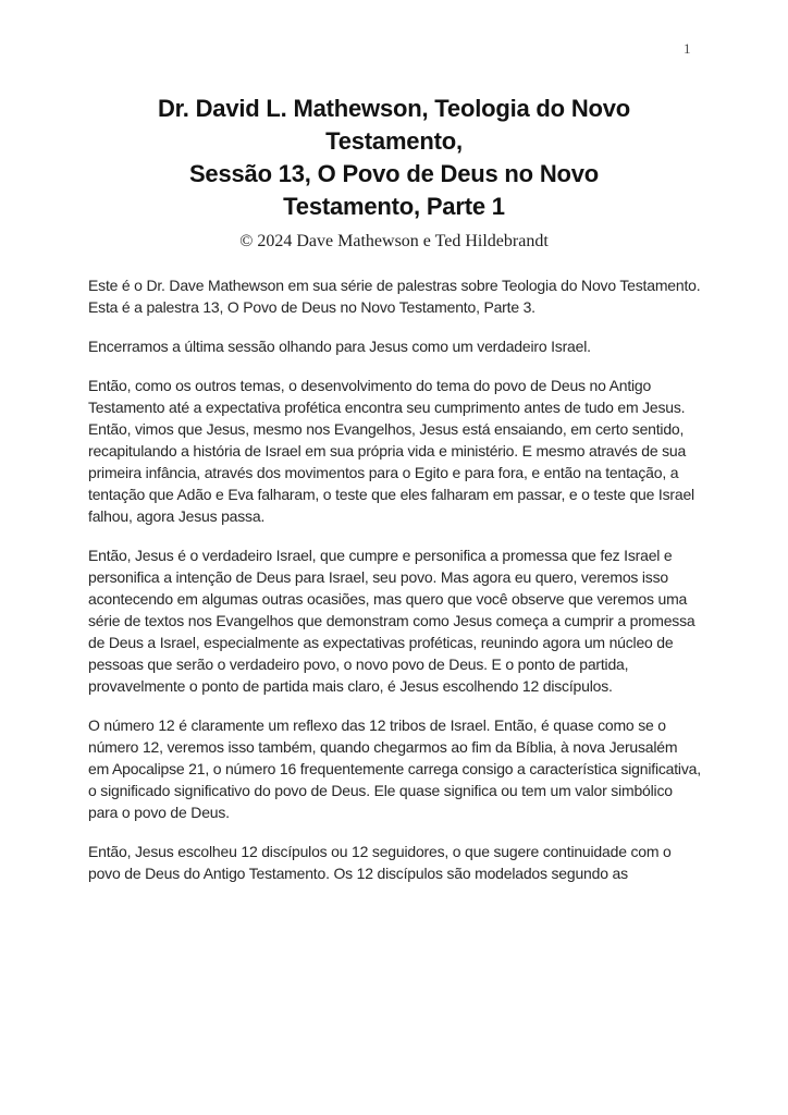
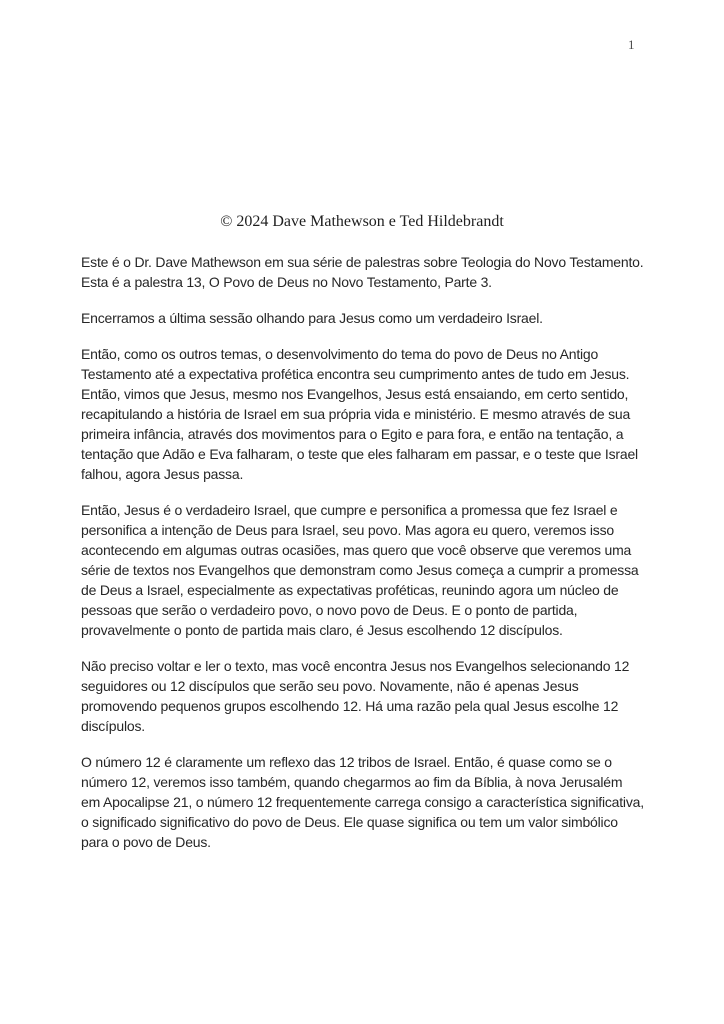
  1
- Dr. David L. Mathewson, Teologia do Novo
- Testamento,
- Sessão 13, O Povo de Deus no Novo
- Testamento, Parte 1
  © 2024 Dave Mathewson e Ted Hildebrandt
  Este é o Dr. Dave Mathewson em sua série de palestras sobre Teologia do Novo Testamento. Esta é a palestra 13, O Povo de Deus no Novo Testamento, Parte 3.
  Encerramos a última sessão olhando para Jesus como um verdadeiro Israel.
  Então, como os outros temas, o desenvolvimento do tema do povo de Deus no Antigo Testamento até a expectativa profética encontra seu cumprimento antes de tudo em Jesus. Então, vimos que Jesus, mesmo nos Evangelhos, Jesus está ensaiando, em certo sentido, recapitulando a história de Israel em sua própria vida e ministério. E mesmo através de sua primeira infância, através dos movimentos para o Egito e para fora, e então na tentação, a tentação que Adão e Eva falharam, o teste que eles falharam em passar, e o teste que Israel falhou, agora Jesus passa.
  Então, Jesus é o verdadeiro Israel, que cumpre e personifica a promessa que fez Israel e personifica a intenção de Deus para Israel, seu povo. Mas agora eu quero, veremos isso acontecendo em algumas outras ocasiões, mas quero que você observe que veremos uma série de textos nos Evangelhos que demonstram como Jesus começa a cumprir a promessa de Deus a Israel, especialmente as expectativas proféticas, reunindo agora um núcleo de pessoas que serão o verdadeiro povo, o novo povo de Deus. E o ponto de partida, provavelmente o ponto de partida mais claro, é Jesus escolhendo 12 discípulos.
+ Não preciso voltar e ler o texto, mas você encontra Jesus nos Evangelhos selecionando 12 seguidores ou 12 discípulos que serão seu povo. Novamente, não é apenas Jesus promovendo pequenos grupos escolhendo 12. Há uma razão pela qual Jesus escolhe 12 discípulos.
- O número 12 é claramente um reflexo das 12 tribos de Israel. Então, é quase como se o número 12, veremos isso também, quando chegarmos ao fim da Bíblia, à nova Jerusalém em Apocalipse 21, o número 16 frequentemente carrega consigo a característica significativa, o significado significativo do povo de Deus. Ele quase significa ou tem um valor simbólico para o povo de Deus.
+ O número 12 é claramente um reflexo das 12 tribos de Israel. Então, é quase como se o número 12, veremos isso também, quando chegarmos ao fim da Bíblia, à nova Jerusalém em Apocalipse 21, o número 12 frequentemente carrega consigo a característica significativa, o significado significativo do povo de Deus. Ele quase significa ou tem um valor simbólico para o povo de Deus.
- Então, Jesus escolheu 12 discípulos ou 12 seguidores, o que sugere continuidade com o povo de Deus do Antigo Testamento. Os 12 discípulos são modelados segundo as
